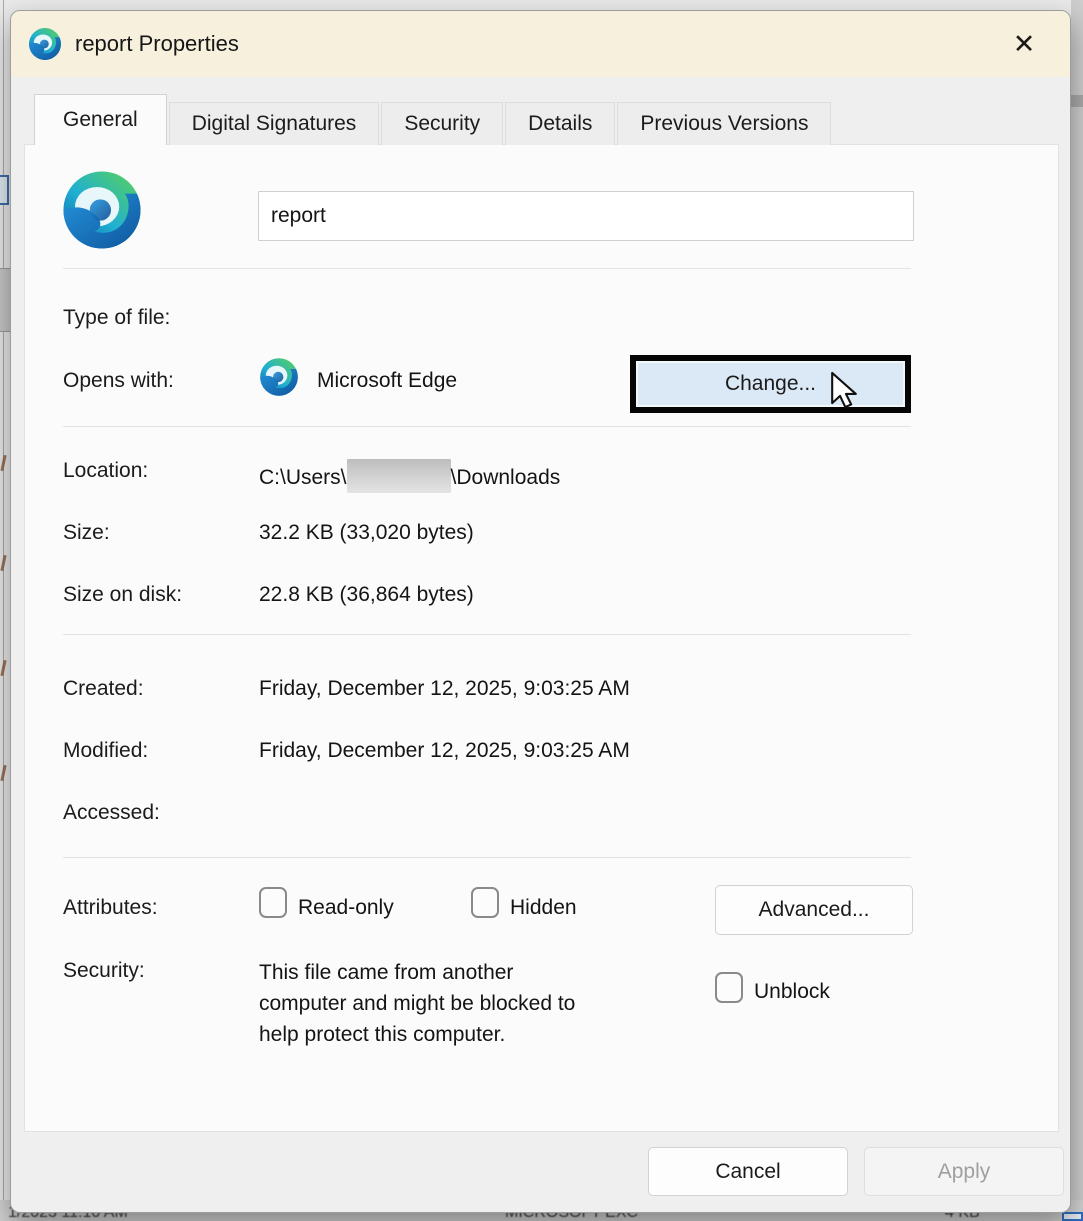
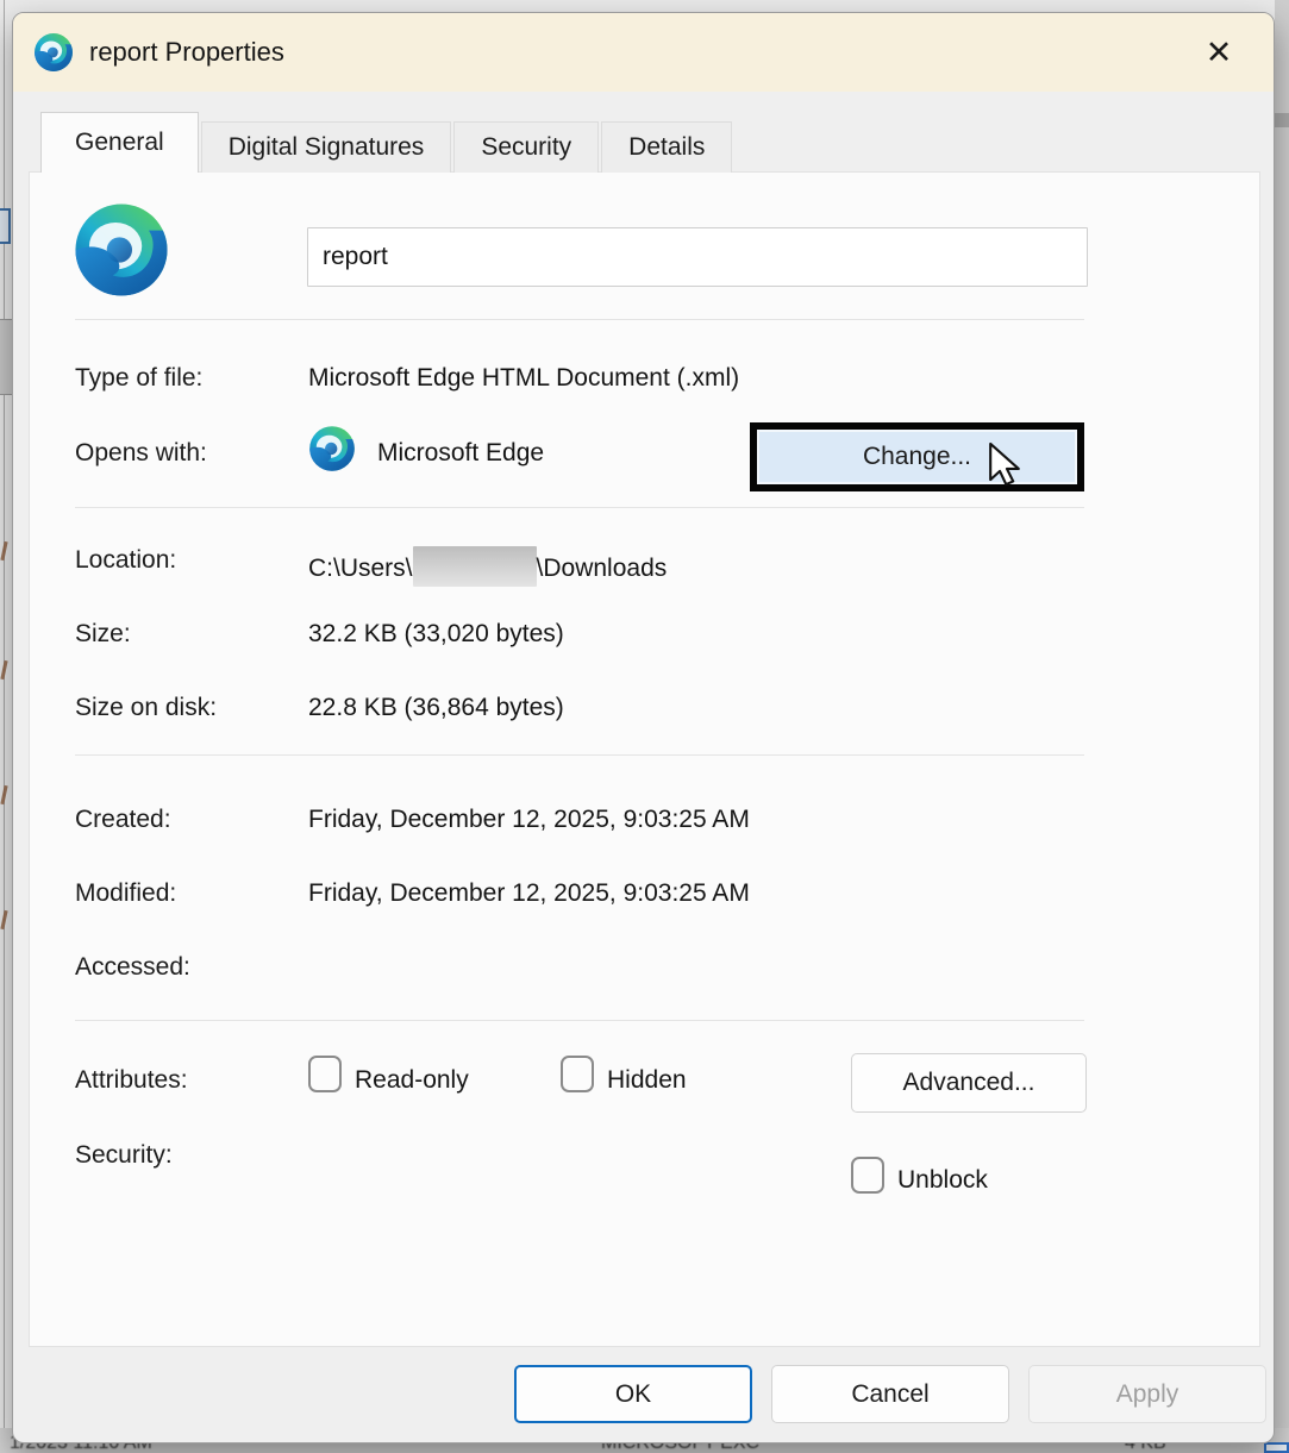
  report Properties
  ✕
  General
  Digital Signatures
  Security
  Details
- Previous Versions
  report
  Type of file:
+ Microsoft Edge HTML Document (.xml)
  Opens with:
  Microsoft Edge
  Change...
  Location:
  C:\Users\ \Downloads
  Size:
  32.2 KB (33,020 bytes)
  Size on disk:
  22.8 KB (36,864 bytes)
  Created:
  Friday, December 12, 2025, 9:03:25 AM
  Modified:
  Friday, December 12, 2025, 9:03:25 AM
  Accessed:
  Attributes:
  Read-only
  Hidden
  Advanced...
  Security:
- This file came from another
- computer and might be blocked to
- help protect this computer.
  Unblock
+ OK
  Cancel
  Apply
